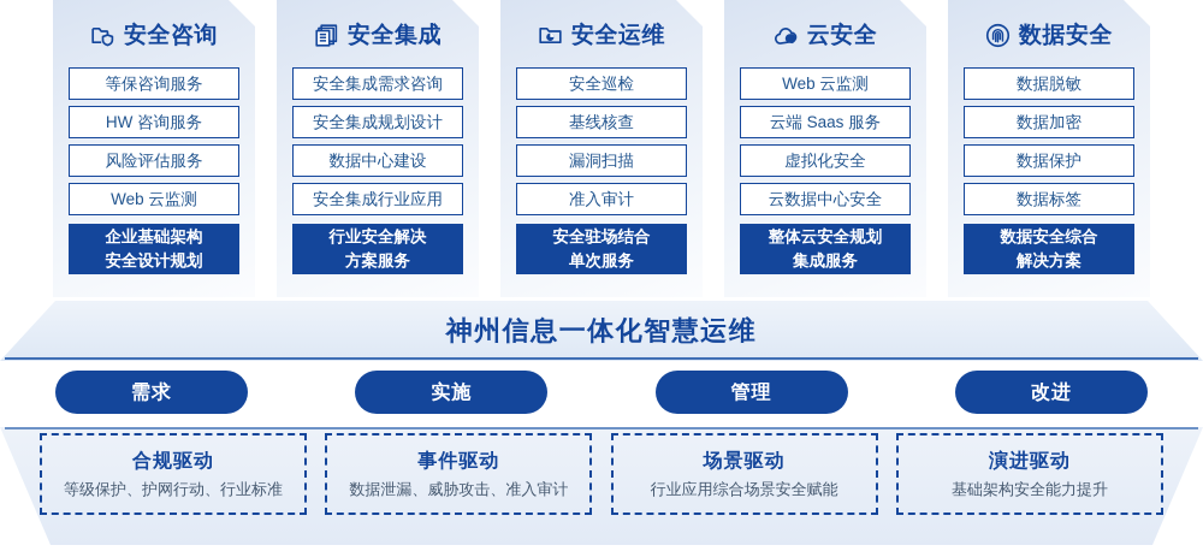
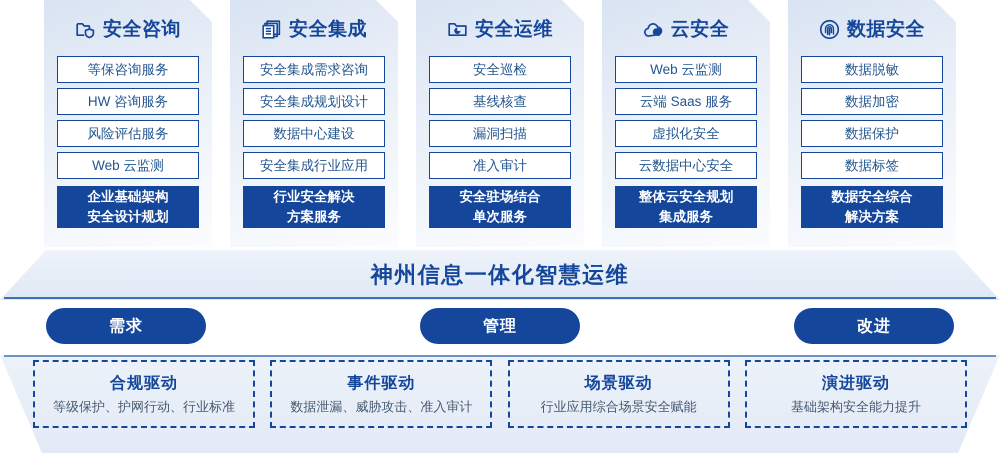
  安全咨询
  等保咨询服务
  HW 咨询服务
  风险评估服务
  Web 云监测
  企业基础架构
  安全设计规划
  安全集成
  安全集成需求咨询
  安全集成规划设计
  数据中心建设
  安全集成行业应用
  行业安全解决
  方案服务
  安全运维
  安全巡检
  基线核查
  漏洞扫描
  准入审计
  安全驻场结合
  单次服务
  云安全
  Web 云监测
  云端 Saas 服务
  虚拟化安全
  云数据中心安全
  整体云安全规划
  集成服务
  数据安全
  数据脱敏
  数据加密
  数据保护
  数据标签
  数据安全综合
  解决方案
  神州信息一体化智慧运维
  需求
- 实施
  管理
  改进
  合规驱动
  等级保护、护网行动、行业标准
  事件驱动
  数据泄漏、威胁攻击、准入审计
  场景驱动
  行业应用综合场景安全赋能
  演进驱动
  基础架构安全能力提升
